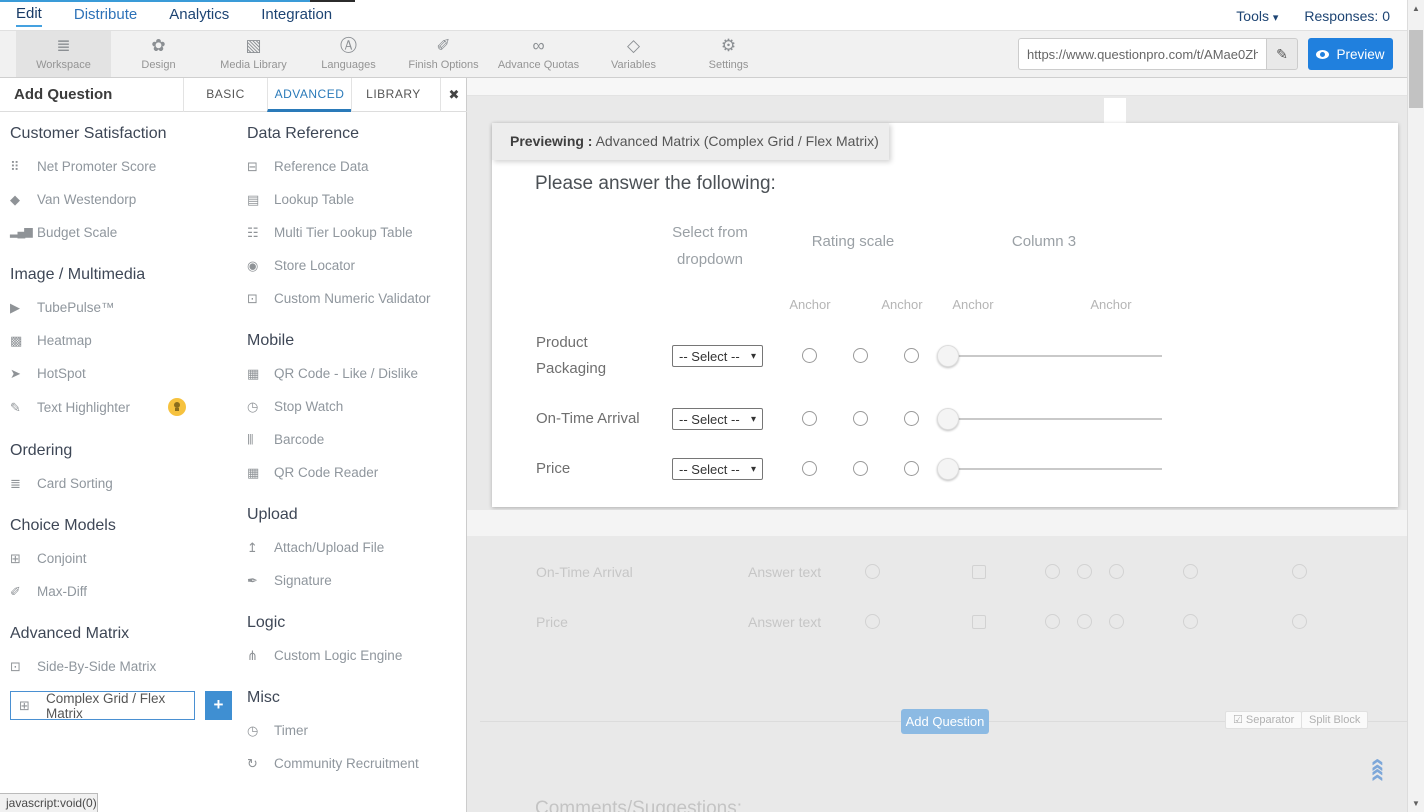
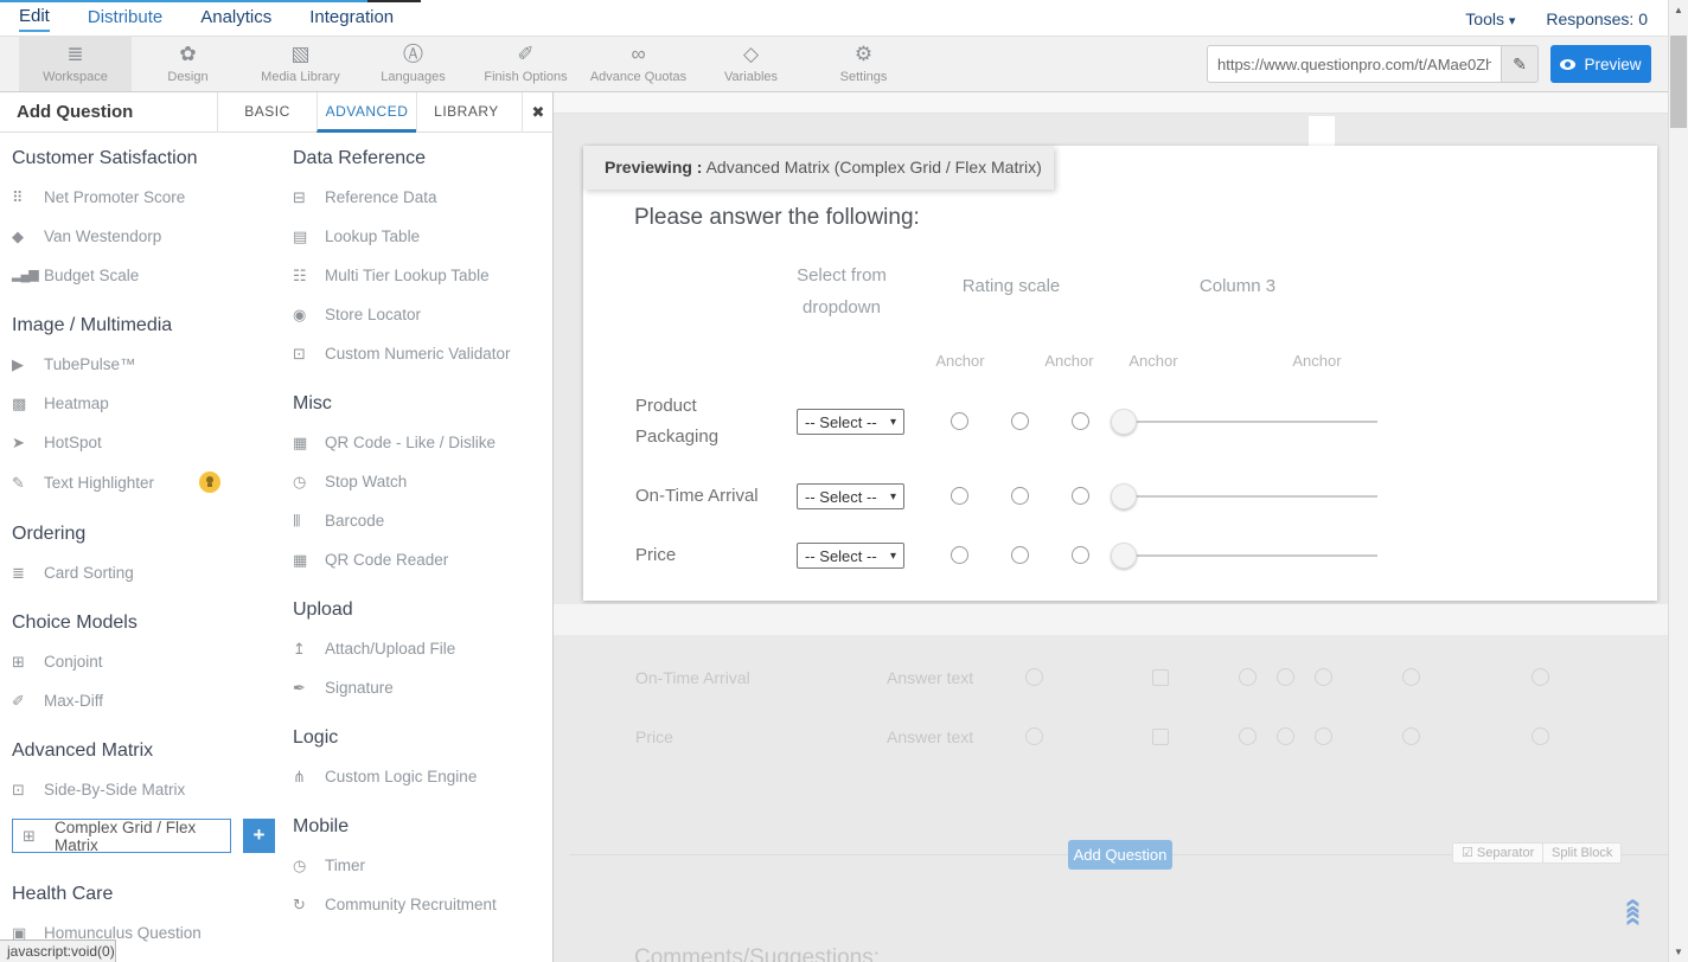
  Edit
  Distribute
  Analytics
  Integration
  Tools ▾
  Responses: 0
  ≣
  Workspace
  ✿
  Design
  ▧
  Media Library
  Ⓐ
  Languages
  ✐
  Finish Options
  ∞
  Advance Quotas
  ◇
  Variables
  ⚙
  Settings
  https://www.questionpro.com/t/AMae0Zh
  ✎
  Preview
  Add Question
  BASIC
  ADVANCED
  LIBRARY
  ✖
  Customer Satisfaction
  ⠿
  Net Promoter Score
  ◆
  Van Westendorp
  ▂▄▆
  Budget Scale
  Image / Multimedia
  ▶
  TubePulse™
  ▩
  Heatmap
  ➤
  HotSpot
  ✎
  Text Highlighter
  Ordering
  ≣
  Card Sorting
  Choice Models
  ⊞
  Conjoint
  ✐
  Max-Diff
  Advanced Matrix
  ⊡
  Side-By-Side Matrix
  ⊞
  Complex Grid / Flex Matrix
  +
+ Health Care
+ ▣
+ Homunculus Question
  Data Reference
  ⊟
  Reference Data
  ▤
  Lookup Table
  ☷
  Multi Tier Lookup Table
  ◉
  Store Locator
  ⊡
  Custom Numeric Validator
- Mobile
+ Misc
  ▦
  QR Code - Like / Dislike
  ◷
  Stop Watch
  |||
  Barcode
  ▦
  QR Code Reader
  Upload
  ↥
  Attach/Upload File
  ✒
  Signature
  Logic
  ⋔
  Custom Logic Engine
- Misc
+ Mobile
  ◷
  Timer
  ↻
  Community Recruitment
  Previewing : Advanced Matrix (Complex Grid / Flex Matrix)
  Please answer the following:
  Select from dropdown
  Rating scale
  Column 3
  Anchor
  Anchor
  Anchor
  Anchor
  Product Packaging
  -- Select --
  ▾
  On-Time Arrival
  -- Select --
  ▾
  Price
  -- Select --
  ▾
  On-Time Arrival
  Answer text
  Price
  Answer text
  Add Question
  ☑ Separator
  Split Block
  Comments/Suggestions:
  javascript:void(0)
  ▲
  ▼
